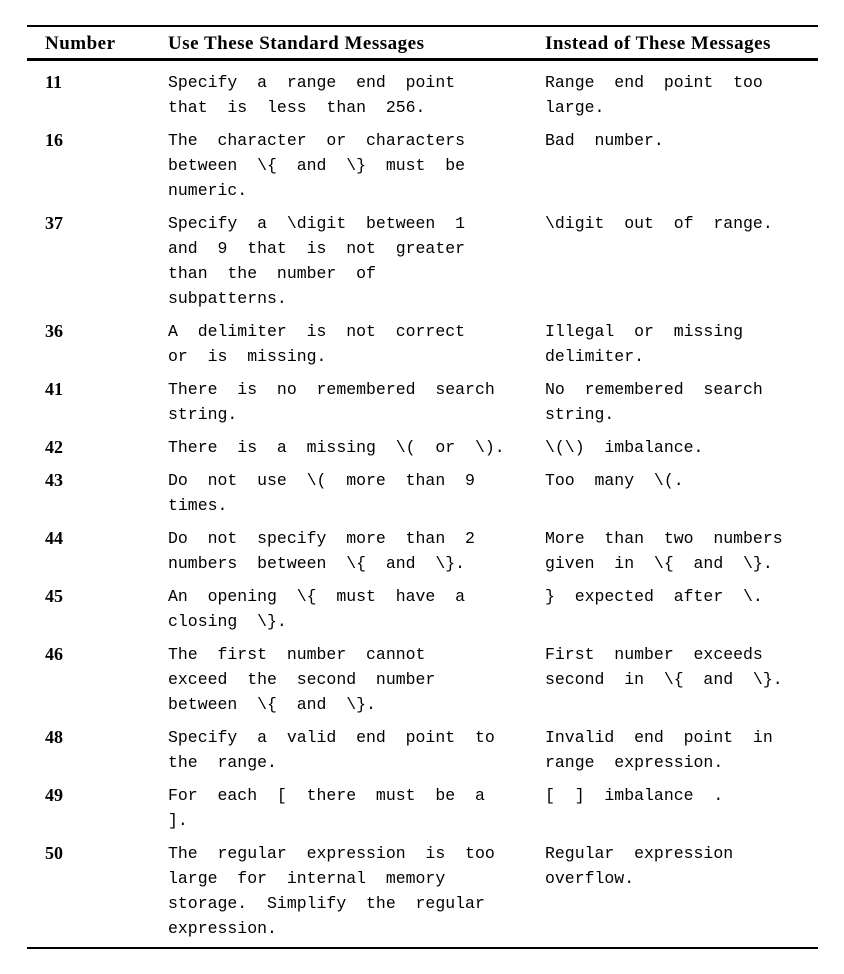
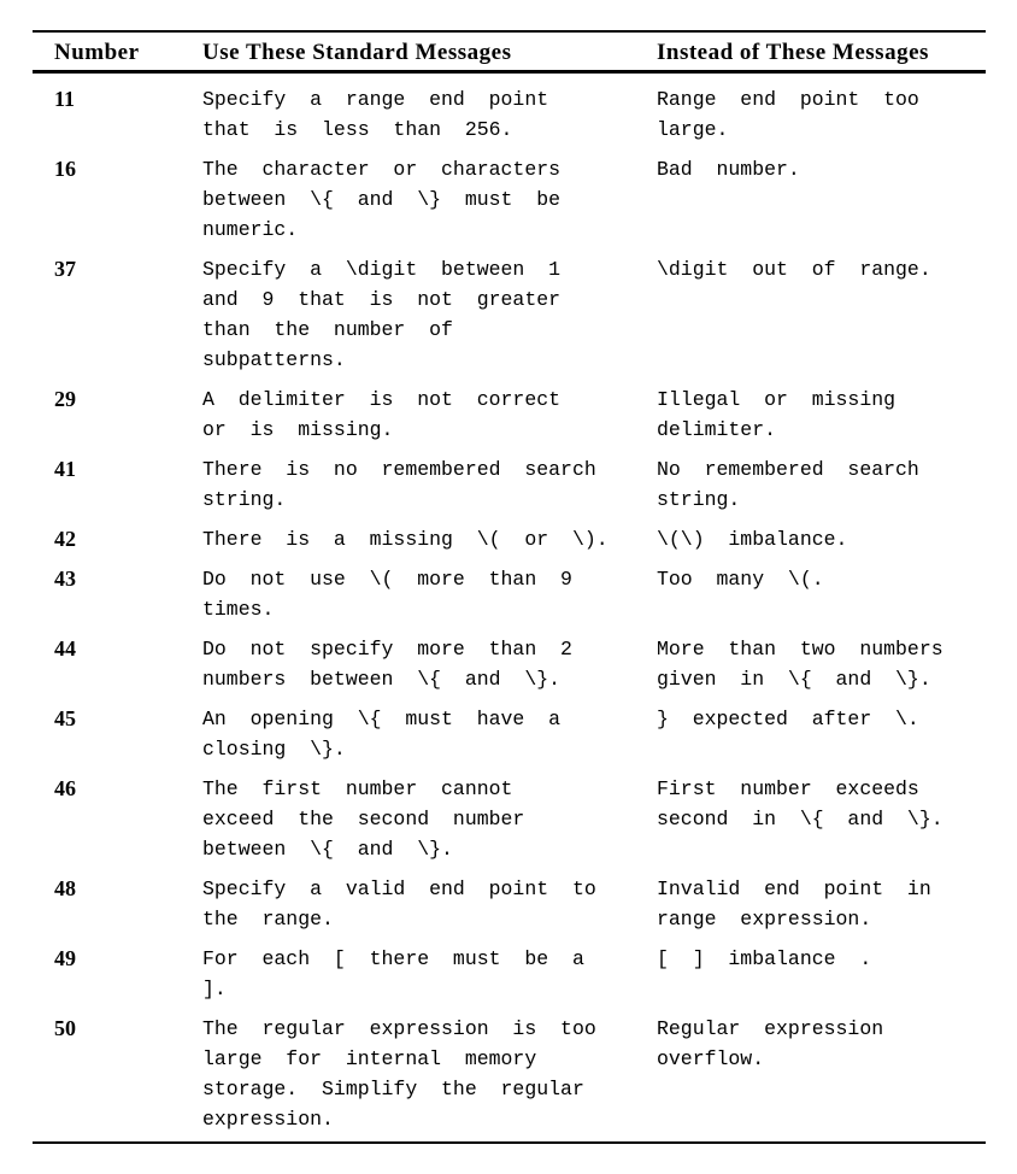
  Number
  Use These Standard Messages
  Instead of These Messages
  11
  Specify a range end point
  that is less than 256.
  Range end point too
  large.
  16
  The character or characters
  between \{ and \} must be
  numeric.
  Bad number.
  37
  Specify a \digit between 1
  and 9 that is not greater
  than the number of
  subpatterns.
  \digit out of range.
- 36
+ 29
  A delimiter is not correct
  or is missing.
  Illegal or missing
  delimiter.
  41
  There is no remembered search
  string.
  No remembered search
  string.
  42
  There is a missing \( or \).
  \(\) imbalance.
  43
  Do not use \( more than 9
  times.
  Too many \(.
  44
  Do not specify more than 2
  numbers between \{ and \}.
  More than two numbers
  given in \{ and \}.
  45
  An opening \{ must have a
  closing \}.
  } expected after \.
  46
  The first number cannot
  exceed the second number
  between \{ and \}.
  First number exceeds
  second in \{ and \}.
  48
  Specify a valid end point to
  the range.
  Invalid end point in
  range expression.
  49
  For each [ there must be a
  ].
  [ ] imbalance .
  50
  The regular expression is too
  large for internal memory
  storage. Simplify the regular
  expression.
  Regular expression
  overflow.
